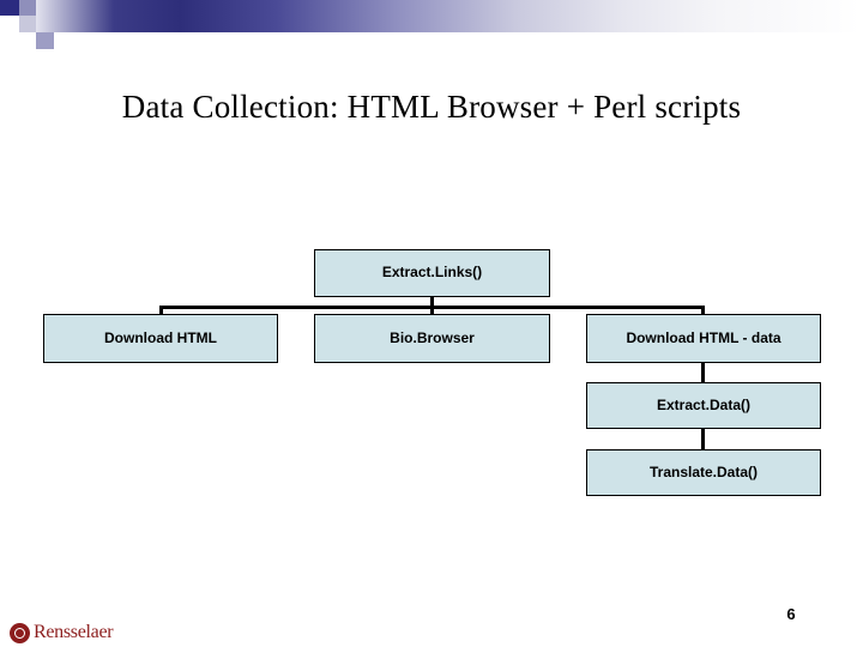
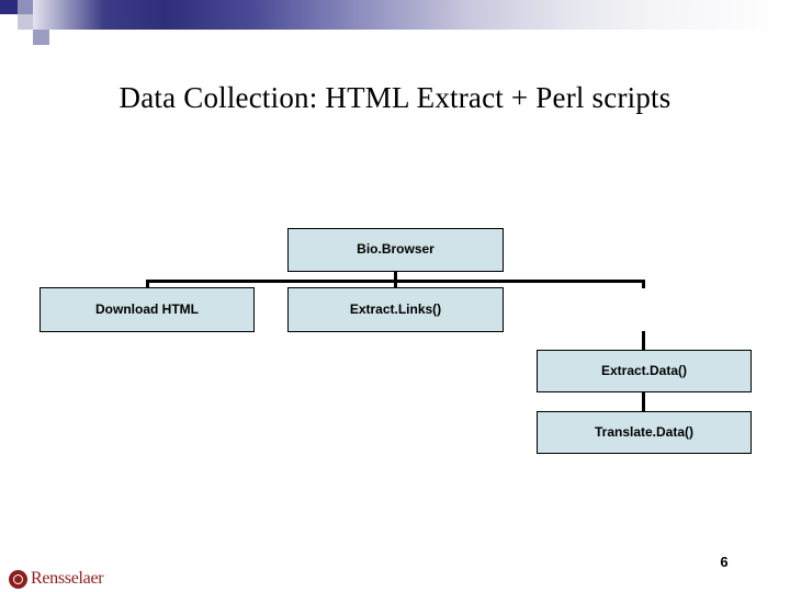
- Data Collection: HTML Browser + Perl scripts
+ Data Collection: HTML Extract + Perl scripts
- Extract.Links()
+ Bio.Browser
  Download HTML
- Bio.Browser
+ Extract.Links()
- Download HTML - data
  Extract.Data()
  Translate.Data()
  6
  Rensselaer
